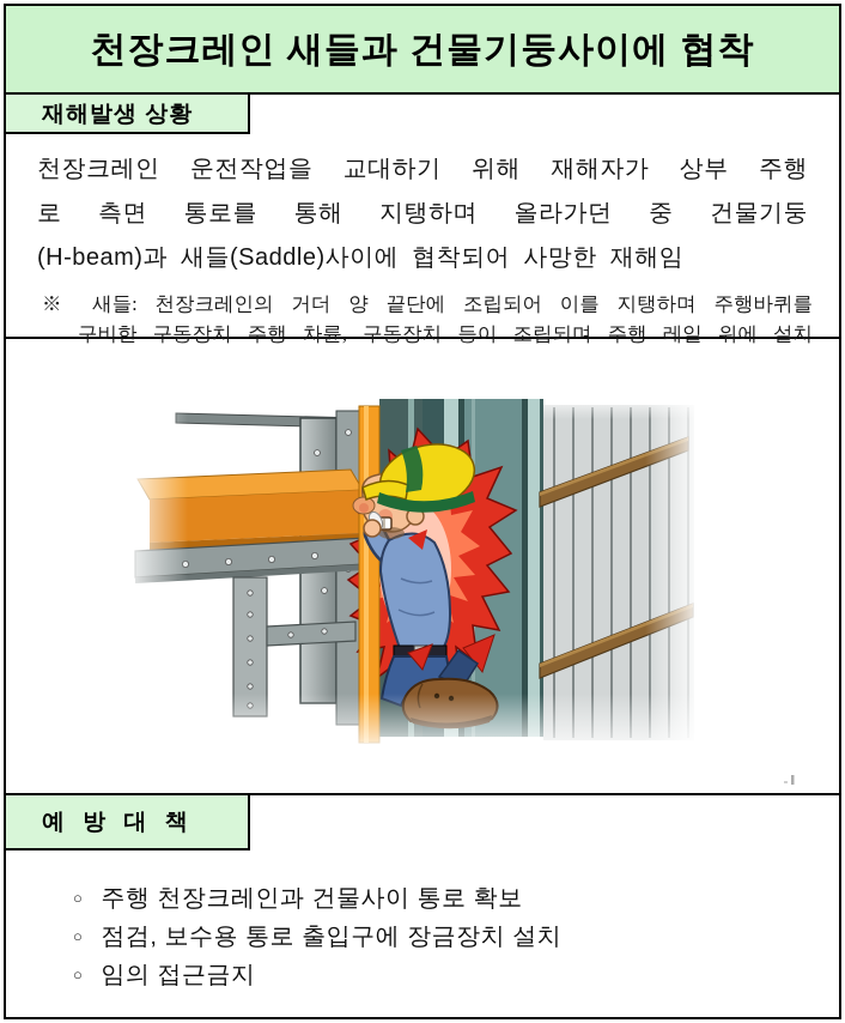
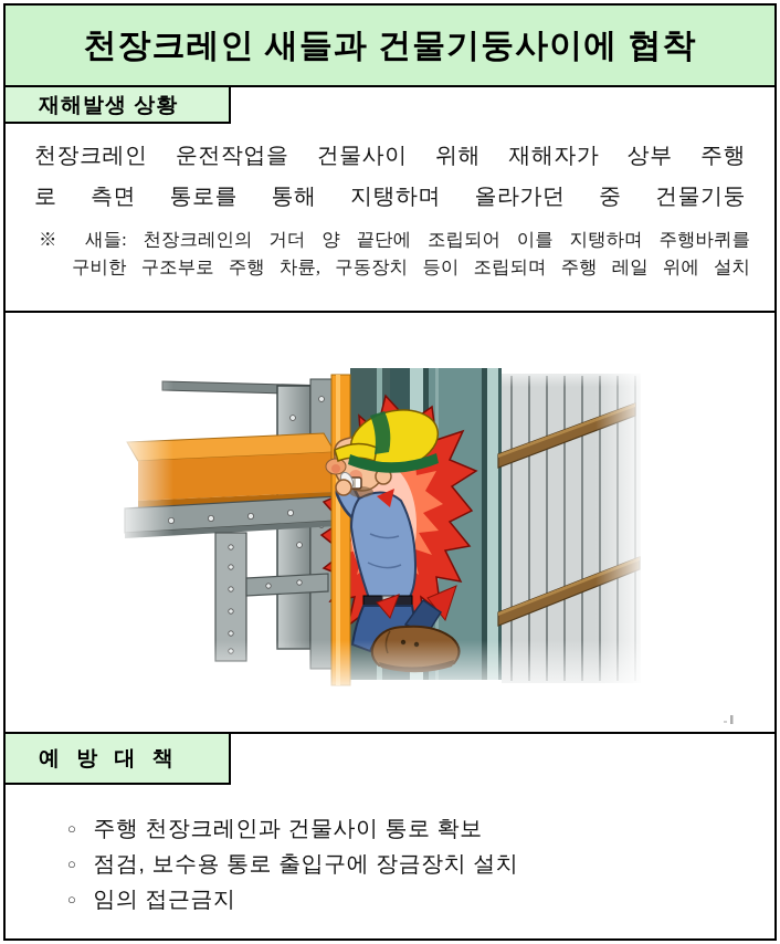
  천장크레인 새들과 건물기둥사이에 협착
  재해발생 상황
- 천장크레인 운전작업을 교대하기 위해 재해자가 상부 주행
+ 천장크레인 운전작업을 건물사이 위해 재해자가 상부 주행
  로 측면 통로를 통해 지탱하며 올라가던 중 건물기둥
- (H-beam)과 새들(Saddle)사이에 협착되어 사망한 재해임
  ※ 새들: 천장크레인의 거더 양 끝단에 조립되어 이를 지탱하며 주행바퀴를
- 구비한 구동장치 주행 차륜, 구동장치 등이 조립되며 주행 레일 위에 설치
+ 구비한 구조부로 주행 차륜, 구동장치 등이 조립되며 주행 레일 위에 설치
  예 방 대 책
  ○
  주행 천장크레인과 건물사이 통로 확보
  ○
  점검, 보수용 통로 출입구에 장금장치 설치
  ○
  임의 접근금지
